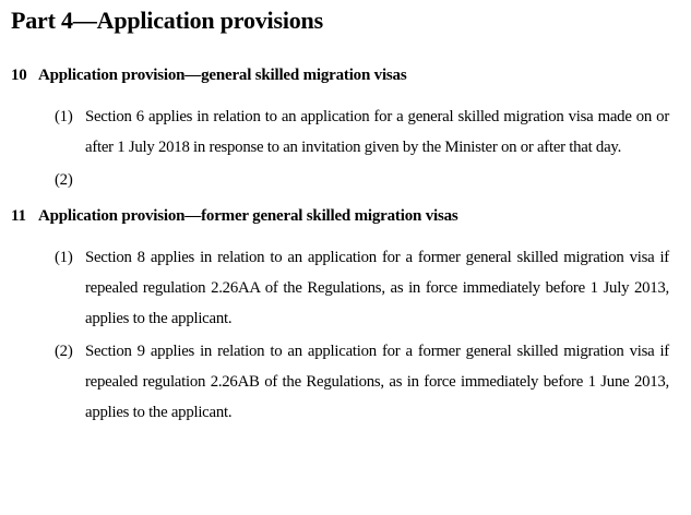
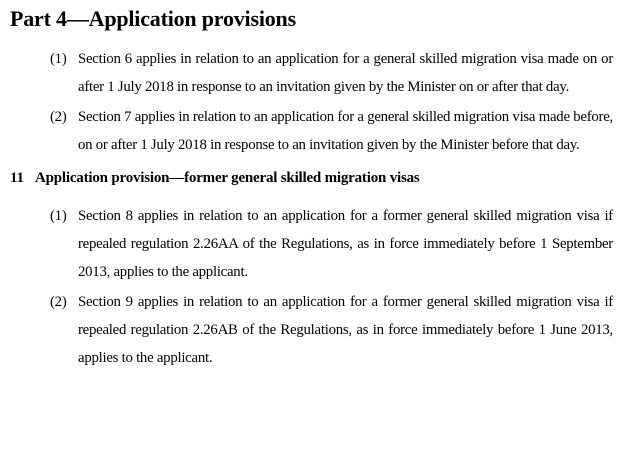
  Part 4—Application provisions
- 10
- Application provision—general skilled migration visas
  (1)
  Section 6 applies in relation to an application for a general skilled migration visa made on or after 1 July 2018 in response to an invitation given by the Minister on or after that day.
  (2)
+ Section 7 applies in relation to an application for a general skilled migration visa made before, on or after 1 July 2018 in response to an invitation given by the Minister before that day.
  11
  Application provision—former general skilled migration visas
  (1)
- Section 8 applies in relation to an application for a former general skilled migration visa if repealed regulation 2.26AA of the Regulations, as in force immediately before 1 July 2013, applies to the applicant.
+ Section 8 applies in relation to an application for a former general skilled migration visa if repealed regulation 2.26AA of the Regulations, as in force immediately before 1 September 2013, applies to the applicant.
  (2)
  Section 9 applies in relation to an application for a former general skilled migration visa if repealed regulation 2.26AB of the Regulations, as in force immediately before 1 June 2013, applies to the applicant.
